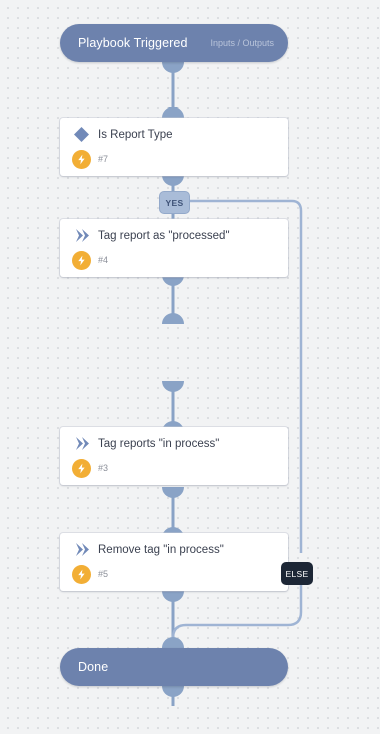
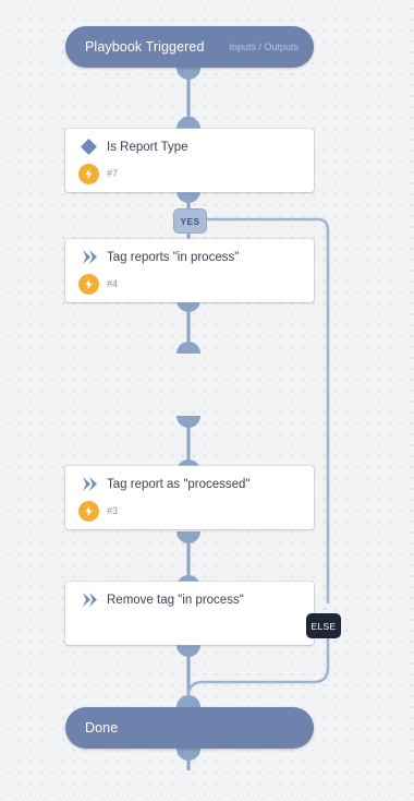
  Playbook Triggered
  Inputs / Outputs
  Is Report Type
  #7
  YES
- Tag report as "processed"
+ Tag reports "in process"
  #4
- Tag reports "in process"
+ Tag report as "processed"
  #3
  Remove tag "in process"
- #5
  ELSE
  Done
